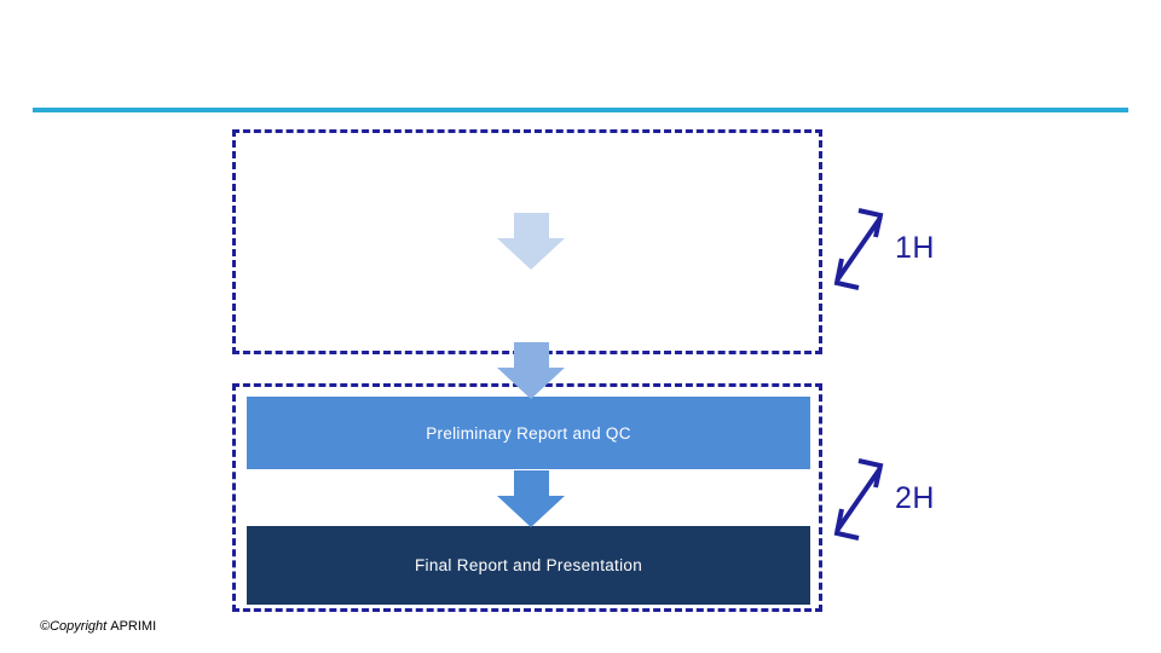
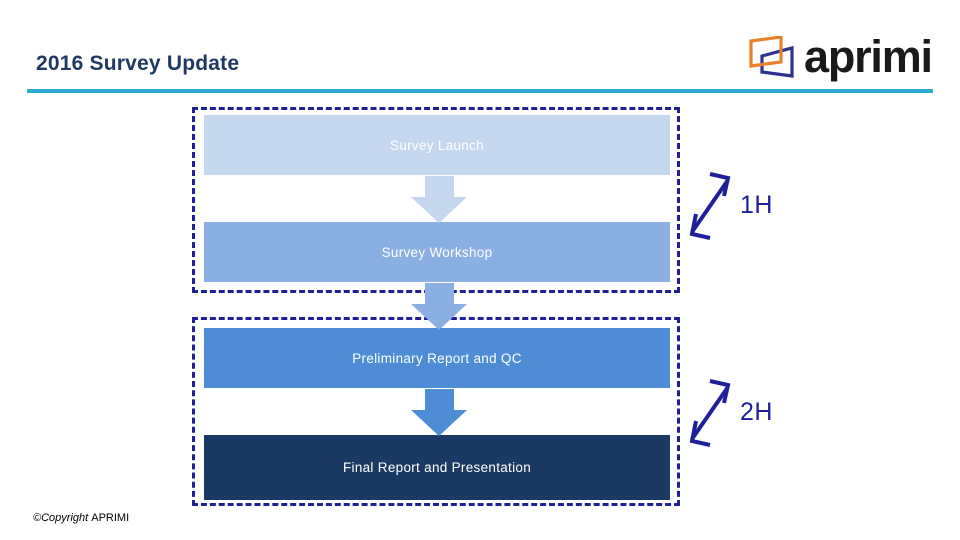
+ 2016 Survey Update
+ aprimi
+ Survey Launch
+ Survey Workshop
  Preliminary Report and QC
  Final Report and Presentation
  1H
  2H
  ©Copyright APRIMI
